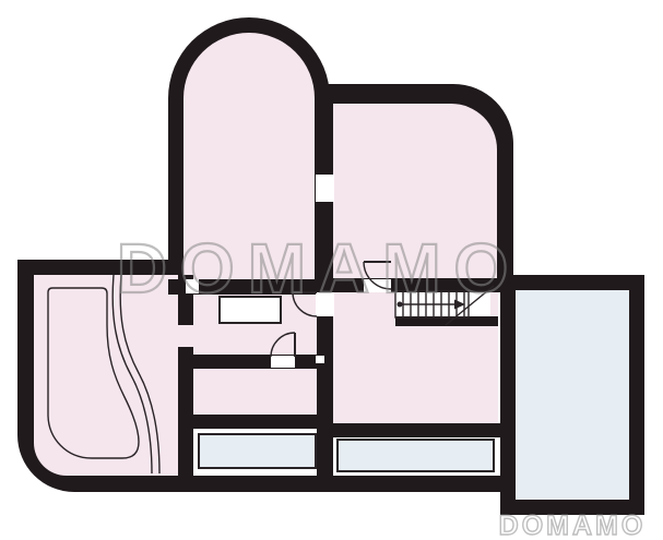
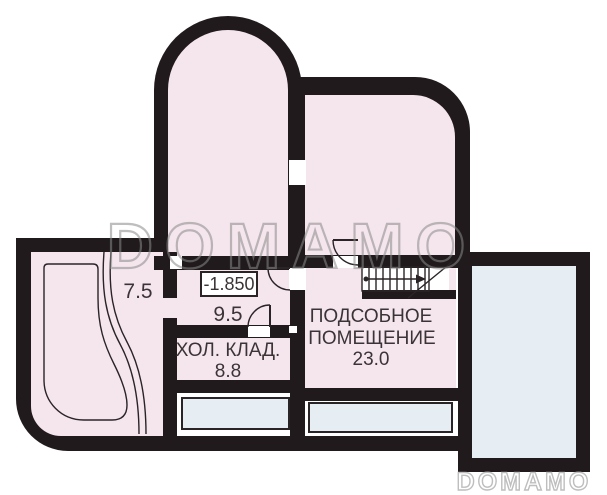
+ 7.5
+ -1.850
+ 9.5
+ ХОЛ. КЛАД.
+ 8.8
+ ПОДСОБНОЕ
+ ПОМЕЩЕНИЕ
+ 23.0
  DOMAMO
  DOMAMO
